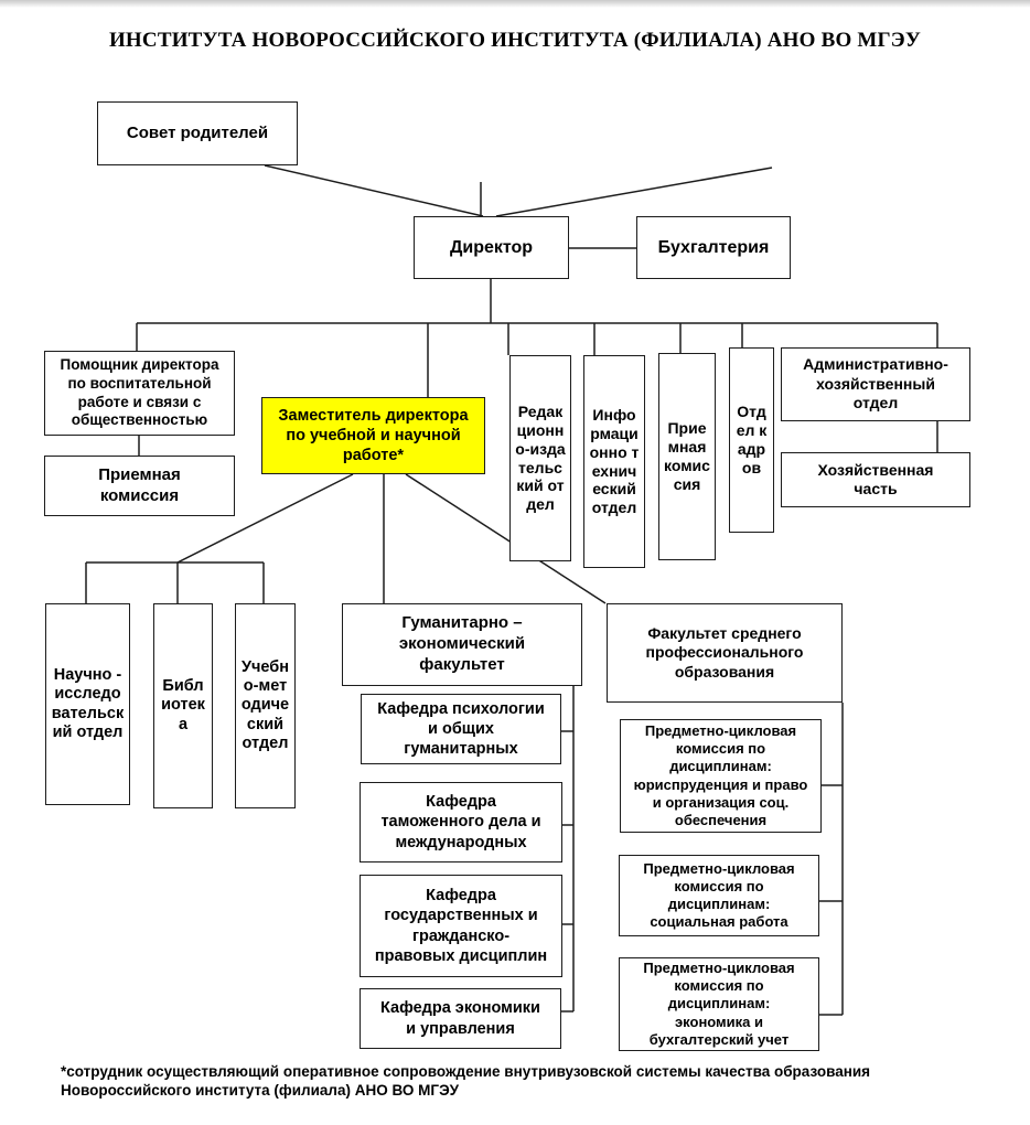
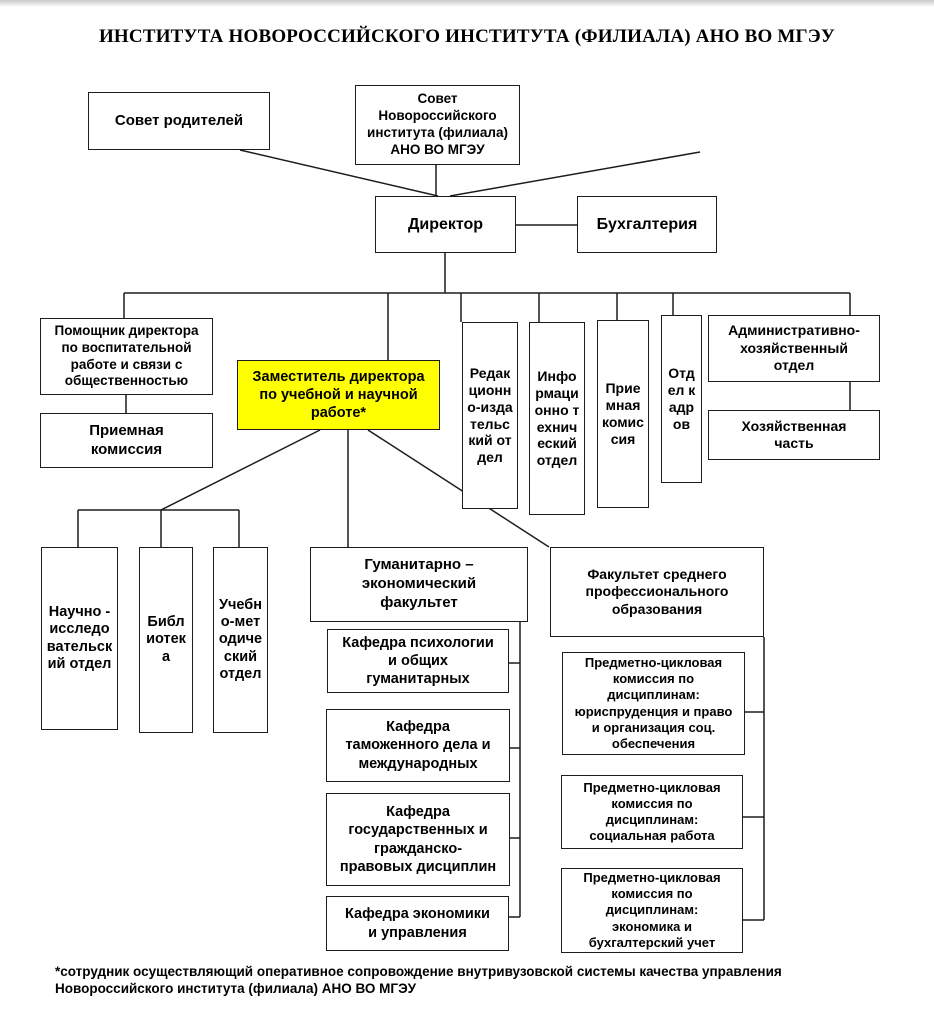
  ИНСТИТУТА НОВОРОССИЙСКОГО ИНСТИТУТА (ФИЛИАЛА) АНО ВО МГЭУ
  Совет родителей
+ Совет
+ Новороссийского
+ института (филиала)
+ АНО ВО МГЭУ
  Директор
  Бухгалтерия
  Помощник директора
  по воспитательной
  работе и связи с
  общественностью
  Приемная
  комиссия
  Заместитель директора
  по учебной и научной
  работе*
  Редакционно-издательский отдел
  Информационно технический отдел
  Приемная комиссия
  Отдел кадров
  Административно-
  хозяйственный
  отдел
  Хозяйственная
  часть
  Научно - исследовательский отдел
  Библиотека
  Учебно-методический отдел
  Гуманитарно –
  экономический
  факультет
  Факультет среднего
  профессионального
  образования
  Кафедра психологии
  и общих
  гуманитарных
  Кафедра
  таможенного дела и
  международных
  Кафедра
  государственных и
  гражданско-
  правовых дисциплин
  Кафедра экономики
  и управления
  Предметно-цикловая
  комиссия по
  дисциплинам:
  юриспруденция и право
  и организация соц.
  обеспечения
  Предметно-цикловая
  комиссия по
  дисциплинам:
  социальная работа
  Предметно-цикловая
  комиссия по
  дисциплинам:
  экономика и
  бухгалтерский учет
- *сотрудник осуществляющий оперативное сопровождение внутривузовской системы качества образования Новороссийского института (филиала) АНО ВО МГЭУ
+ *сотрудник осуществляющий оперативное сопровождение внутривузовской системы качества управления Новороссийского института (филиала) АНО ВО МГЭУ
